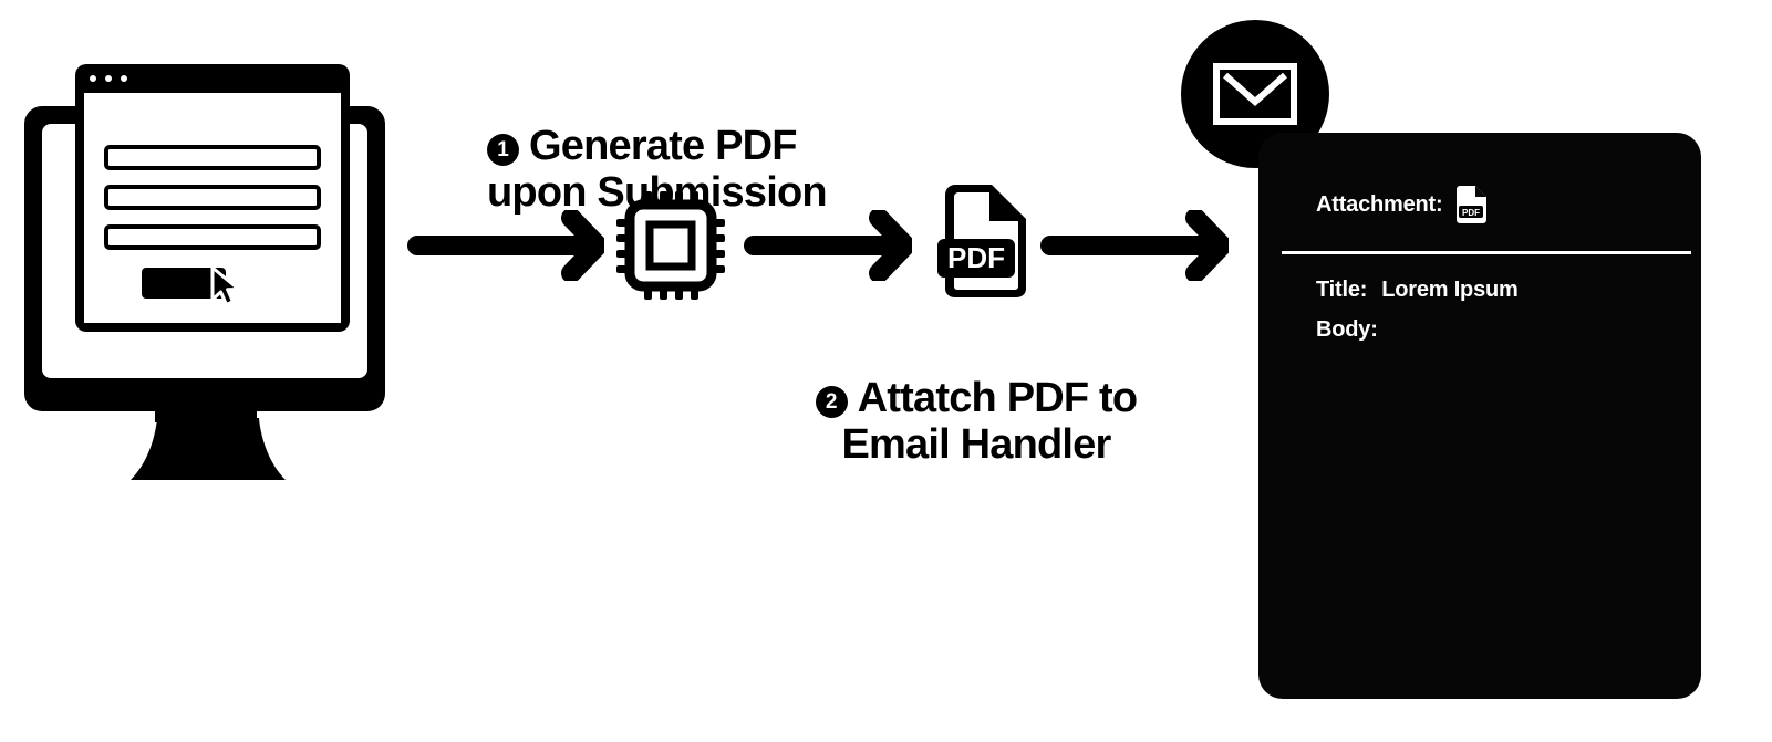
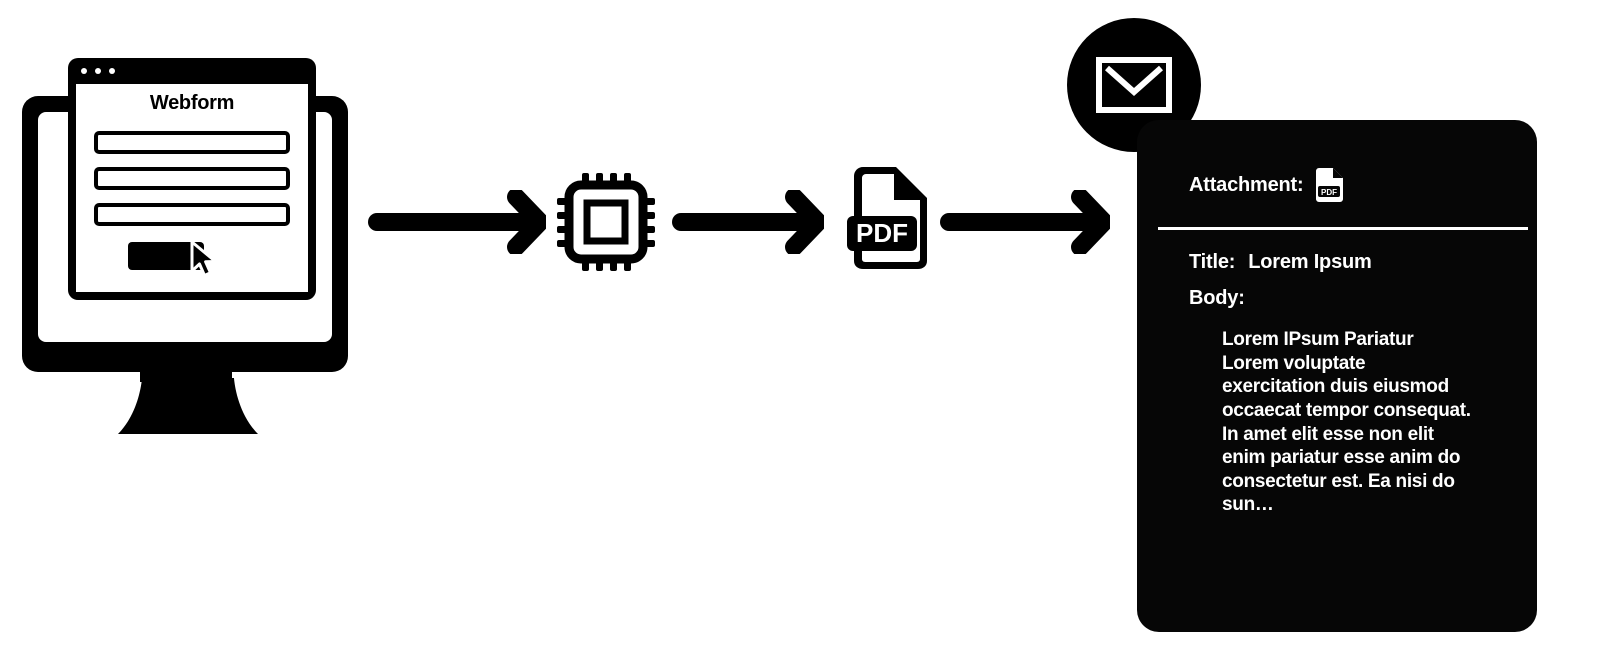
+ Webform
  PDF
- 1 Generate PDF
- upon Submission
- 2 Attatch PDF to
- Email Handler
  Attachment:
  PDF
  Title: Lorem Ipsum
  Body:
+ Lorem IPsum Pariatur Lorem voluptate exercitation duis eiusmod occaecat tempor consequat. In amet elit esse non elit enim pariatur esse anim do consectetur est. Ea nisi do sun…
